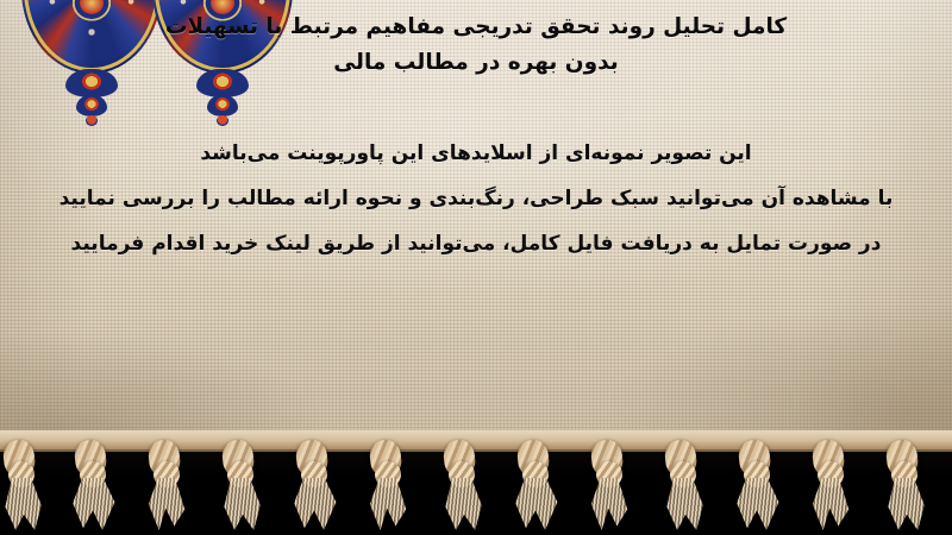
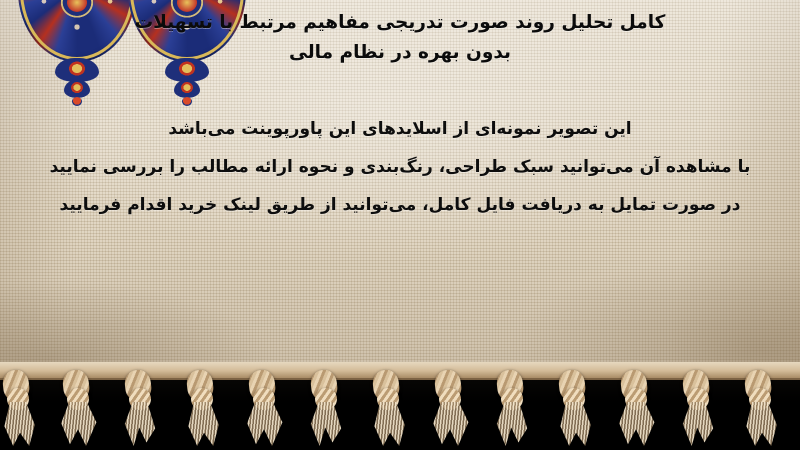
- کامل تحلیل روند تحقق تدریجی مفاهیم مرتبط با تسهیلات
+ کامل تحلیل روند صورت تدریجی مفاهیم مرتبط با تسهیلات
- بدون بهره در مطالب مالی
+ بدون بهره در نظام مالی
  این تصویر نمونه‌ای از اسلایدهای این پاورپوینت می‌باشد
  با مشاهده آن می‌توانید سبک طراحی، رنگ‌بندی و نحوه ارائه مطالب را بررسی نمایید
  در صورت تمایل به دریافت فایل کامل، می‌توانید از طریق لینک خرید اقدام فرمایید
